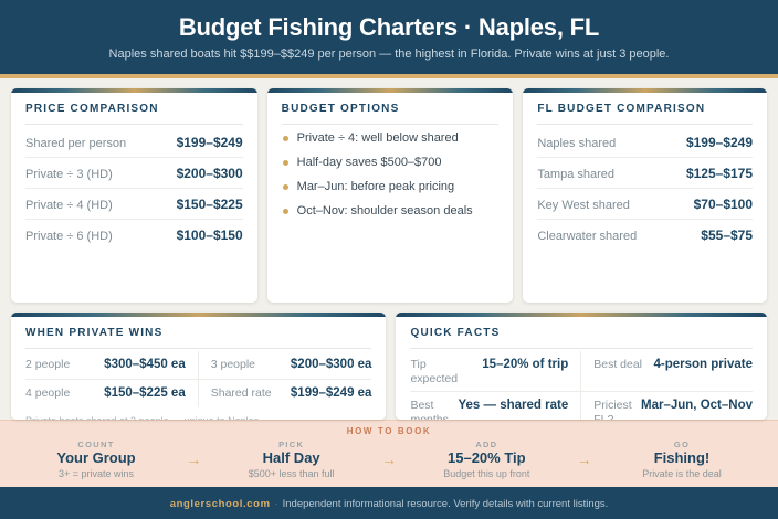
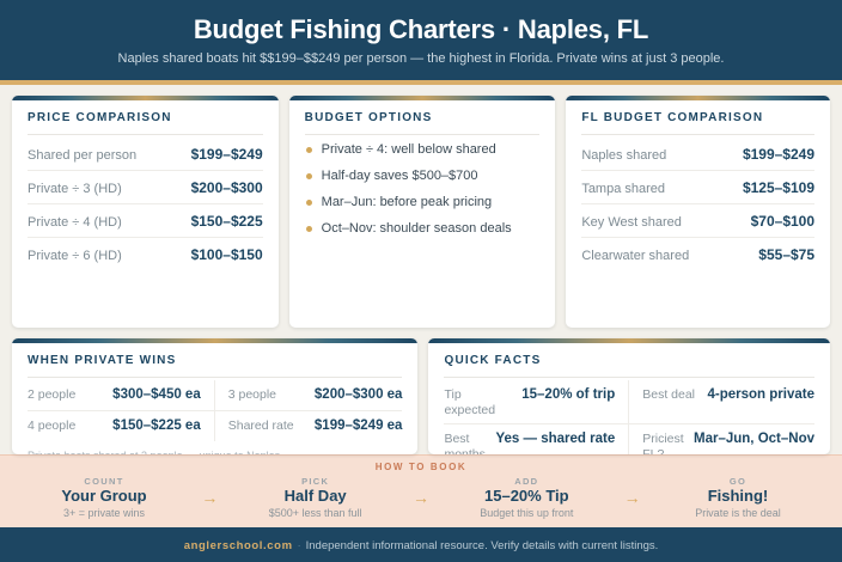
  Budget Fishing Charters · Naples, FL
  Naples shared boats hit $$199–$$249 per person — the highest in Florida. Private wins at just 3 people.
  PRICE COMPARISON
  Shared per person
  $199–$249
  Private ÷ 3 (HD)
  $200–$300
  Private ÷ 4 (HD)
  $150–$225
  Private ÷ 6 (HD)
  $100–$150
  BUDGET OPTIONS
  Private ÷ 4: well below shared
  Half-day saves $500–$700
  Mar–Jun: before peak pricing
  Oct–Nov: shoulder season deals
  FL BUDGET COMPARISON
  Naples shared
  $199–$249
  Tampa shared
- $125–$175
+ $125–$109
  Key West shared
  $70–$100
  Clearwater shared
  $55–$75
  WHEN PRIVATE WINS
  2 people
  $300–$450 ea
  3 people
  $200–$300 ea
  4 people
  $150–$225 ea
  Shared rate
  $199–$249 ea
  QUICK FACTS
  Tip expected
  15–20% of trip
  Best deal
  4-person private
  Best months
  Yes — shared rate
  Priciest FL?
  Mar–Jun, Oct–Nov
  HOW TO BOOK
  COUNT
  Your Group
  3+ = private wins
  →
  PICK
  Half Day
  $500+ less than full
  →
  ADD
  15–20% Tip
  Budget this up front
  →
  GO
  Fishing!
  Private is the deal
  anglerschool.com · Independent informational resource. Verify details with current listings.
